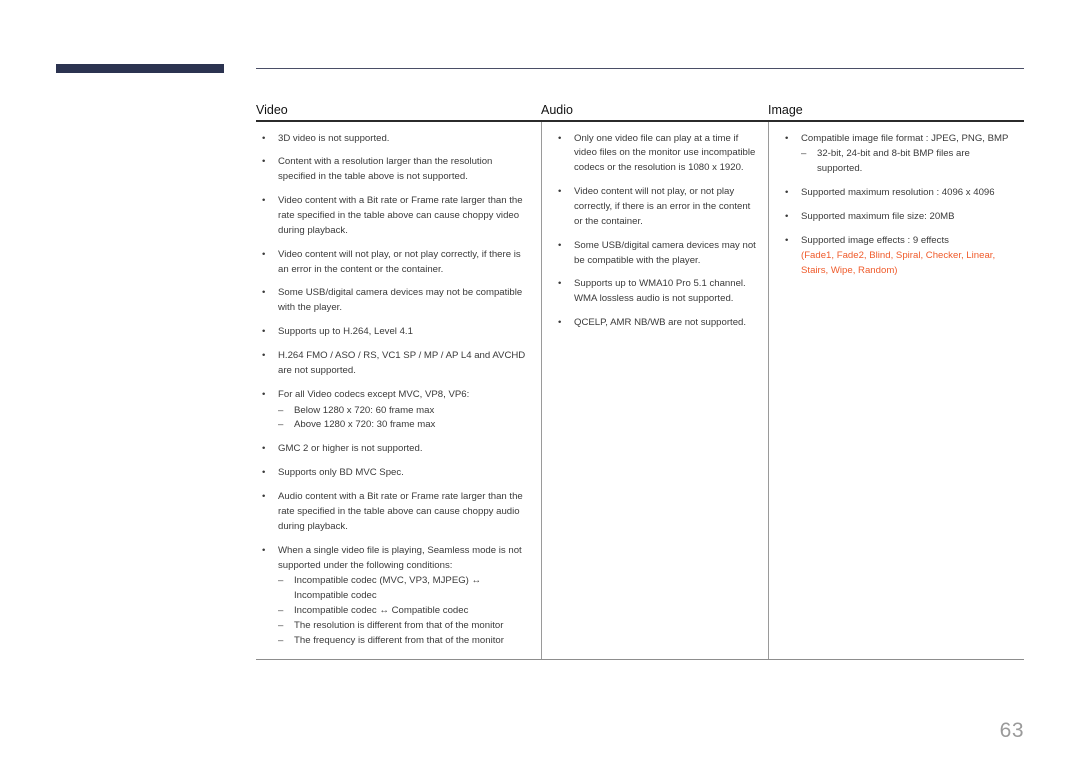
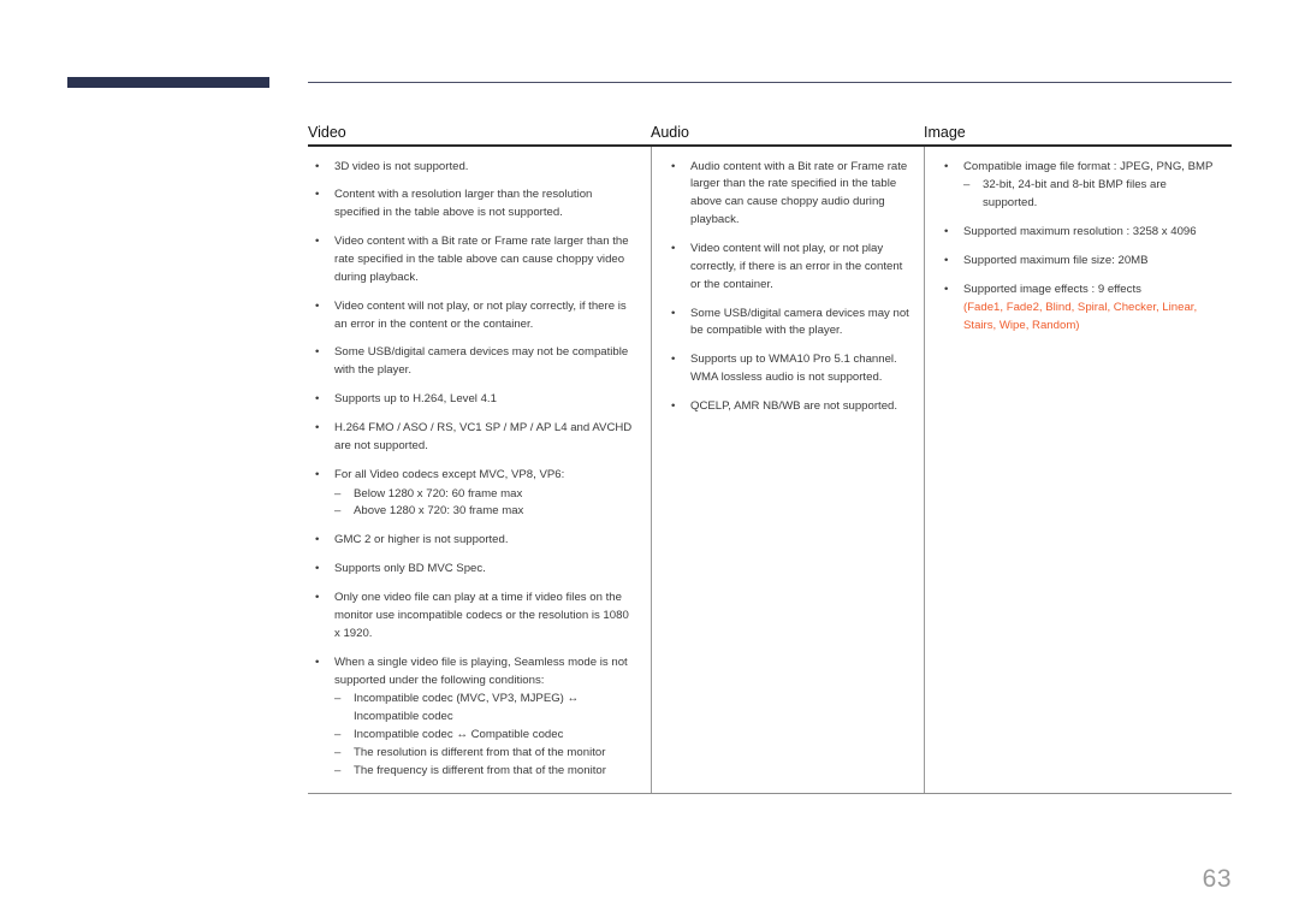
  Video
  Audio
  Image
  3D video is not supported.
  Content with a resolution larger than the resolution specified in the table above is not supported.
  Video content with a Bit rate or Frame rate larger than the rate specified in the table above can cause choppy video during playback.
  Video content will not play, or not play correctly, if there is an error in the content or the container.
  Some USB/digital camera devices may not be compatible with the player.
  Supports up to H.264, Level 4.1
  H.264 FMO / ASO / RS, VC1 SP / MP / AP L4 and AVCHD are not supported.
  For all Video codecs except MVC, VP8, VP6:
  Below 1280 x 720: 60 frame max
  Above 1280 x 720: 30 frame max
  GMC 2 or higher is not supported.
  Supports only BD MVC Spec.
- Audio content with a Bit rate or Frame rate larger than the rate specified in the table above can cause choppy audio during playback.
+ Only one video file can play at a time if video files on the monitor use incompatible codecs or the resolution is 1080 x 1920.
  When a single video file is playing, Seamless mode is not supported under the following conditions:
  Incompatible codec (MVC, VP3, MJPEG) ↔ Incompatible codec
  Incompatible codec ↔ Compatible codec
  The resolution is different from that of the monitor
  The frequency is different from that of the monitor
- Only one video file can play at a time if video files on the monitor use incompatible codecs or the resolution is 1080 x 1920.
+ Audio content with a Bit rate or Frame rate larger than the rate specified in the table above can cause choppy audio during playback.
  Video content will not play, or not play correctly, if there is an error in the content or the container.
  Some USB/digital camera devices may not be compatible with the player.
  Supports up to WMA10 Pro 5.1 channel. WMA lossless audio is not supported.
  QCELP, AMR NB/WB are not supported.
  Compatible image file format : JPEG, PNG, BMP
  32-bit, 24-bit and 8-bit BMP files are supported.
- Supported maximum resolution : 4096 x 4096
+ Supported maximum resolution : 3258 x 4096
  Supported maximum file size: 20MB
  Supported image effects : 9 effects
  (Fade1, Fade2, Blind, Spiral, Checker, Linear, Stairs, Wipe, Random)
  63
